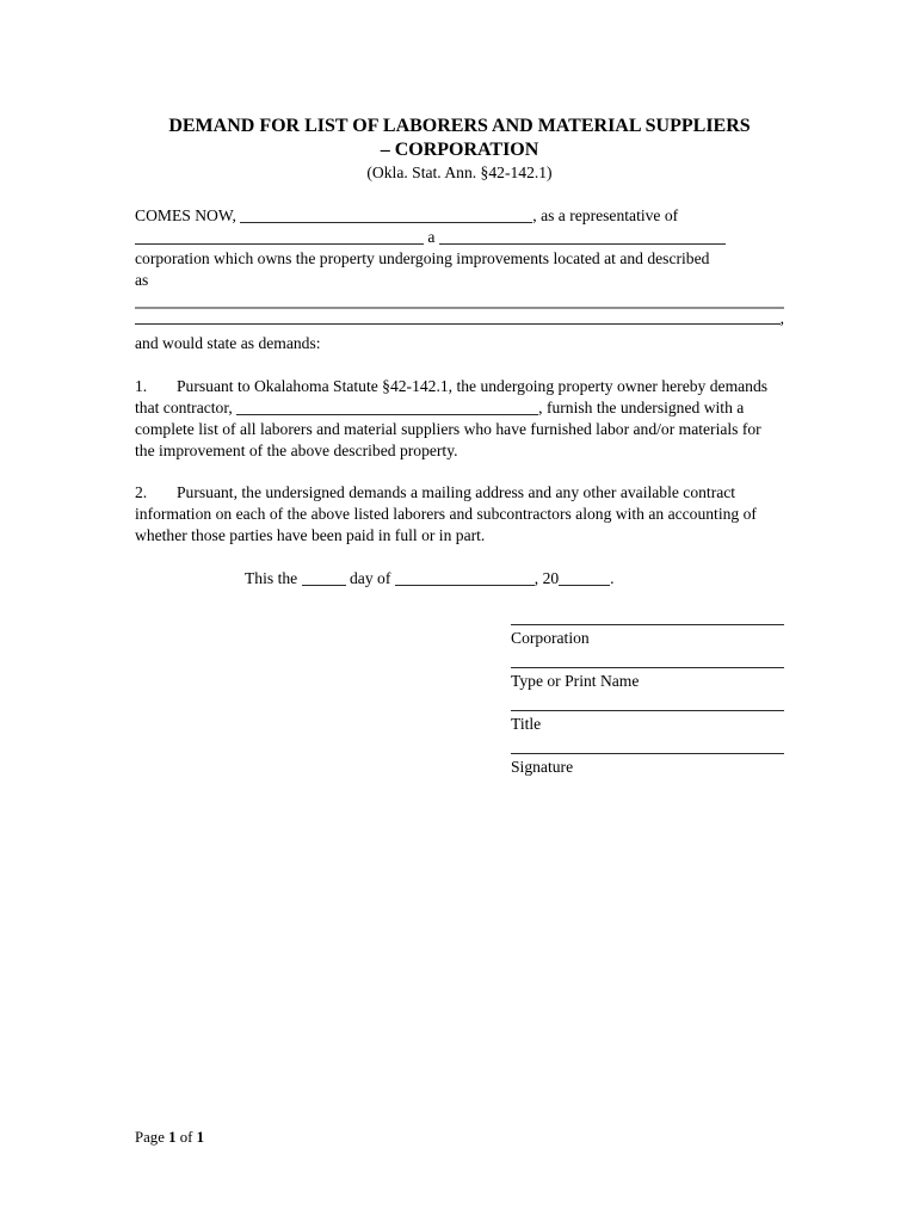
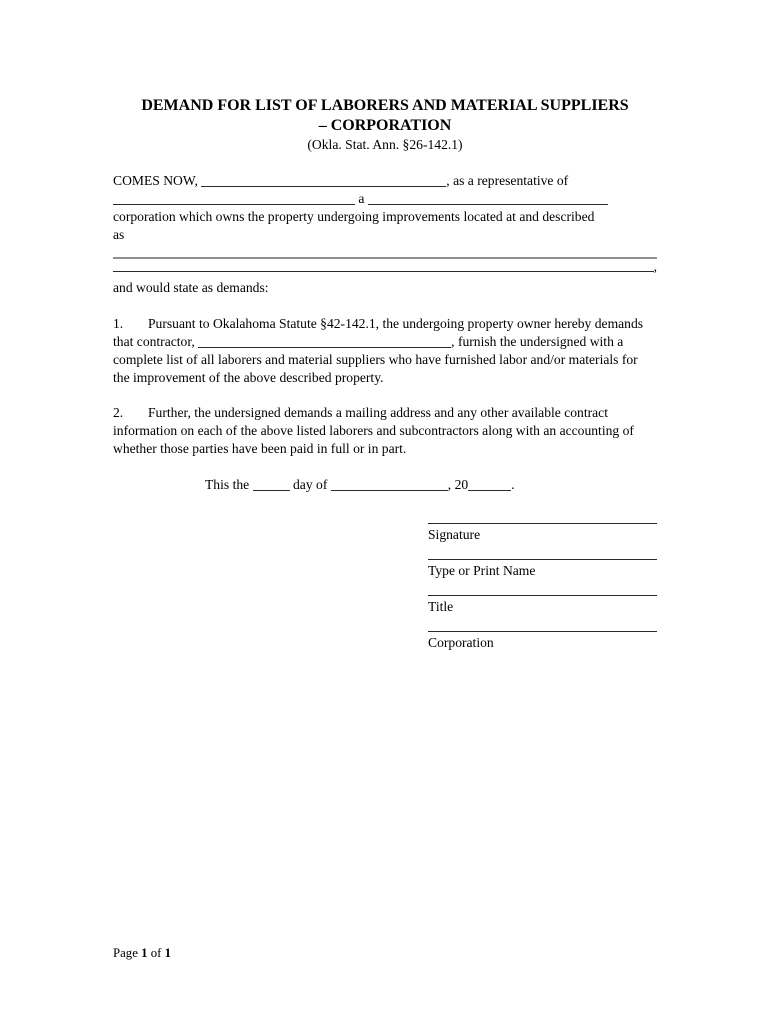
  DEMAND FOR LIST OF LABORERS AND MATERIAL SUPPLIERS
  – CORPORATION
- (Okla. Stat. Ann. §42-142.1)
+ (Okla. Stat. Ann. §26-142.1)
  COMES NOW, , as a representative of
  a
  corporation which owns the property undergoing improvements located at and described
  as
  ,
  and would state as demands:
  1. Pursuant to Okalahoma Statute §42-142.1, the undergoing property owner hereby demands that contractor, , furnish the undersigned with a complete list of all laborers and material suppliers who have furnished labor and/or materials for the improvement of the above described property.
- 2. Pursuant, the undersigned demands a mailing address and any other available contract information on each of the above listed laborers and subcontractors along with an accounting of whether those parties have been paid in full or in part.
+ 2. Further, the undersigned demands a mailing address and any other available contract information on each of the above listed laborers and subcontractors along with an accounting of whether those parties have been paid in full or in part.
  This the day of , 20 .
- Corporation
+ Signature
  Type or Print Name
  Title
- Signature
+ Corporation
  Page 1 of 1
